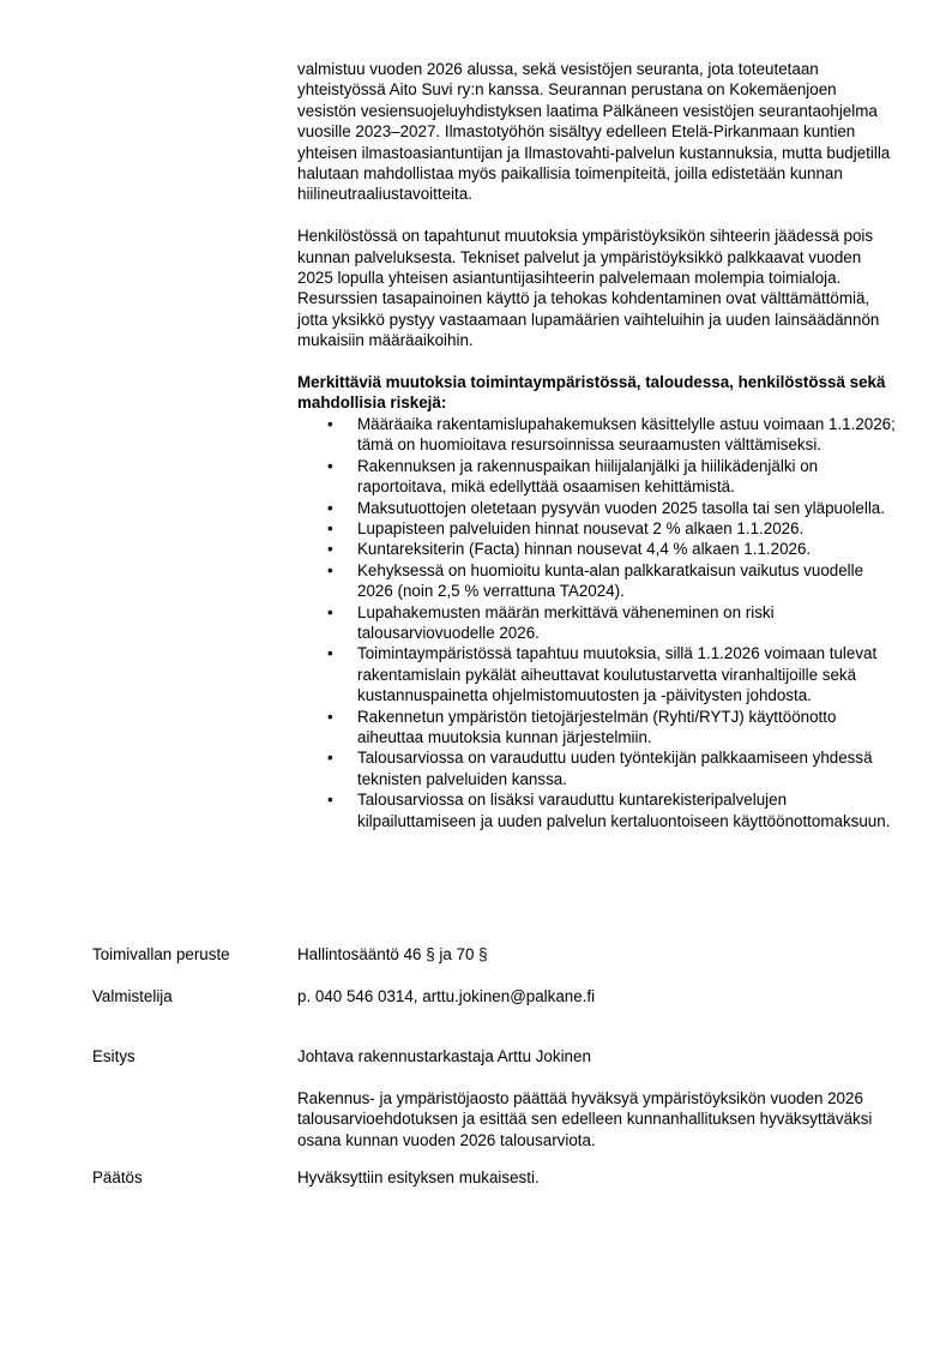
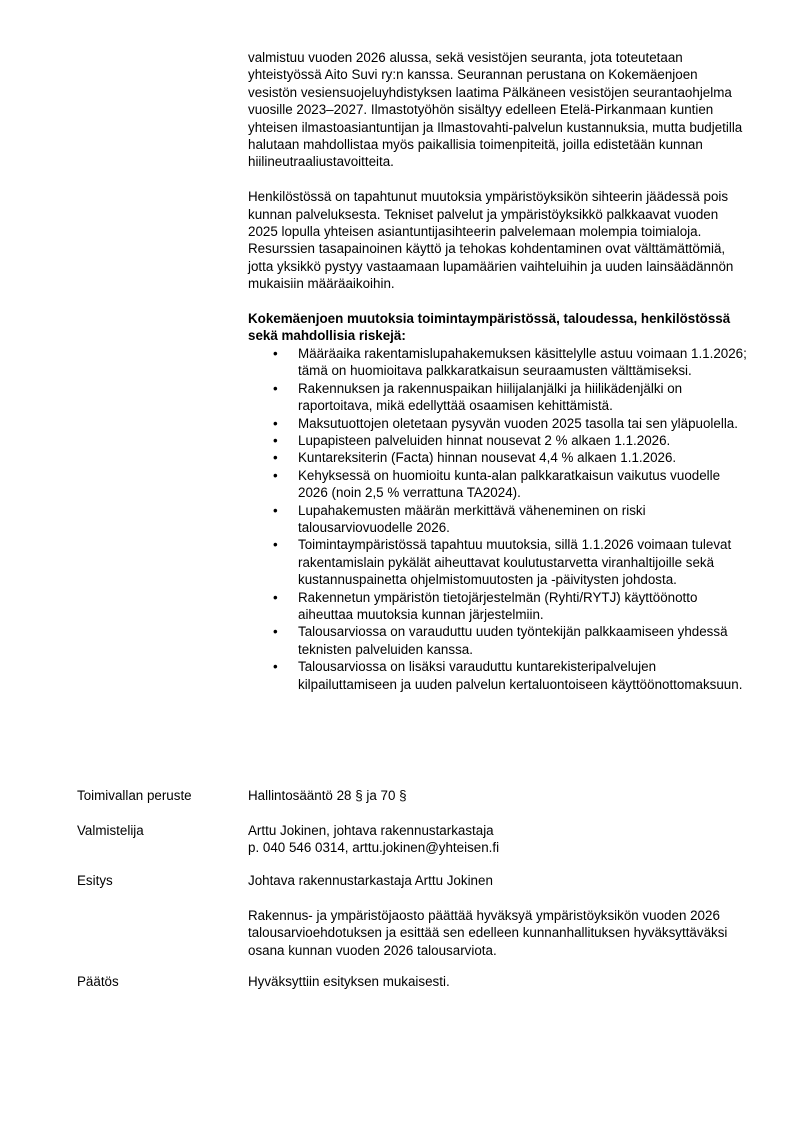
  valmistuu vuoden 2026 alussa, sekä vesistöjen seuranta, jota toteutetaan yhteistyössä Aito Suvi ry:n kanssa. Seurannan perustana on Kokemäenjoen vesistön vesiensuojeluyhdistyksen laatima Pälkäneen vesistöjen seurantaohjelma vuosille 2023–2027. Ilmastotyöhön sisältyy edelleen Etelä-Pirkanmaan kuntien yhteisen ilmastoasiantuntijan ja Ilmastovahti-palvelun kustannuksia, mutta budjetilla halutaan mahdollistaa myös paikallisia toimenpiteitä, joilla edistetään kunnan hiilineutraaliustavoitteita.
  Henkilöstössä on tapahtunut muutoksia ympäristöyksikön sihteerin jäädessä pois kunnan palveluksesta. Tekniset palvelut ja ympäristöyksikkö palkkaavat vuoden 2025 lopulla yhteisen asiantuntijasihteerin palvelemaan molempia toimialoja. Resurssien tasapainoinen käyttö ja tehokas kohdentaminen ovat välttämättömiä, jotta yksikkö pystyy vastaamaan lupamäärien vaihteluihin ja uuden lainsäädännön mukaisiin määräaikoihin.
- Merkittäviä muutoksia toimintaympäristössä, taloudessa, henkilöstössä sekä mahdollisia riskejä:
+ Kokemäenjoen muutoksia toimintaympäristössä, taloudessa, henkilöstössä sekä mahdollisia riskejä:
  •
- Määräaika rakentamislupahakemuksen käsittelylle astuu voimaan 1.1.2026; tämä on huomioitava resursoinnissa seuraamusten välttämiseksi.
+ Määräaika rakentamislupahakemuksen käsittelylle astuu voimaan 1.1.2026; tämä on huomioitava palkkaratkaisun seuraamusten välttämiseksi.
  •
  Rakennuksen ja rakennuspaikan hiilijalanjälki ja hiilikädenjälki on raportoitava, mikä edellyttää osaamisen kehittämistä.
  •
  Maksutuottojen oletetaan pysyvän vuoden 2025 tasolla tai sen yläpuolella.
  •
  Lupapisteen palveluiden hinnat nousevat 2 % alkaen 1.1.2026.
  •
  Kuntareksiterin (Facta) hinnan nousevat 4,4 % alkaen 1.1.2026.
  •
  Kehyksessä on huomioitu kunta-alan palkkaratkaisun vaikutus vuodelle 2026 (noin 2,5 % verrattuna TA2024).
  •
  Lupahakemusten määrän merkittävä väheneminen on riski talousarviovuodelle 2026.
  •
  Toimintaympäristössä tapahtuu muutoksia, sillä 1.1.2026 voimaan tulevat rakentamislain pykälät aiheuttavat koulutustarvetta viranhaltijoille sekä kustannuspainetta ohjelmistomuutosten ja -päivitysten johdosta.
  •
  Rakennetun ympäristön tietojärjestelmän (Ryhti/RYTJ) käyttöönotto aiheuttaa muutoksia kunnan järjestelmiin.
  •
  Talousarviossa on varauduttu uuden työntekijän palkkaamiseen yhdessä teknisten palveluiden kanssa.
  •
  Talousarviossa on lisäksi varauduttu kuntarekisteripalvelujen kilpailuttamiseen ja uuden palvelun kertaluontoiseen käyttöönottomaksuun.
  Toimivallan peruste
- Hallintosääntö 46 § ja 70 §
+ Hallintosääntö 28 § ja 70 §
  Valmistelija
+ Arttu Jokinen, johtava rakennustarkastaja
- p. 040 546 0314, arttu.jokinen@palkane.fi
+ p. 040 546 0314, arttu.jokinen@yhteisen.fi
  Esitys
  Johtava rakennustarkastaja Arttu Jokinen
  Rakennus- ja ympäristöjaosto päättää hyväksyä ympäristöyksikön vuoden 2026 talousarvioehdotuksen ja esittää sen edelleen kunnanhallituksen hyväksyttäväksi osana kunnan vuoden 2026 talousarviota.
  Päätös
  Hyväksyttiin esityksen mukaisesti.
